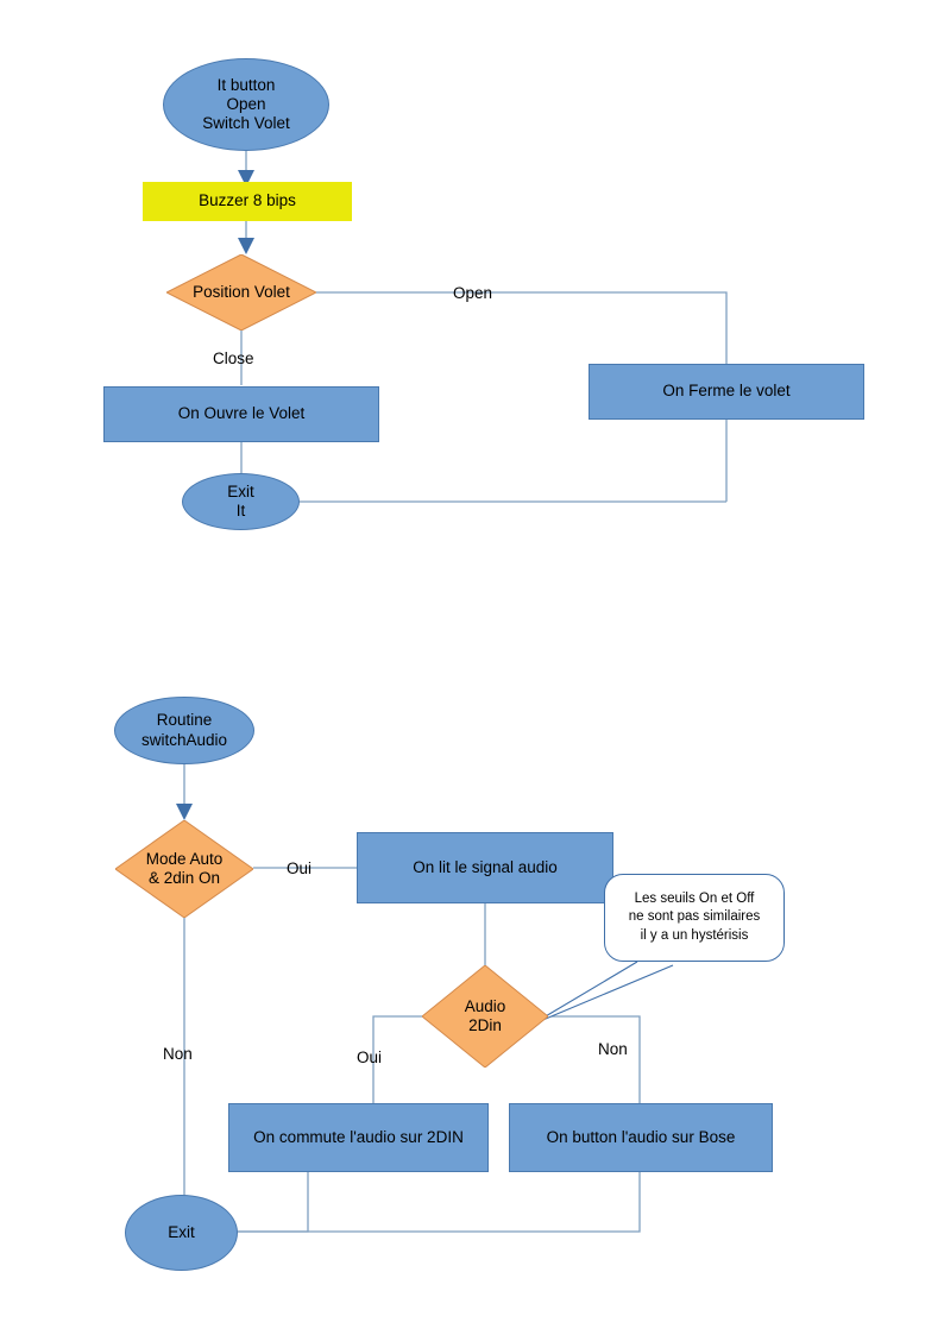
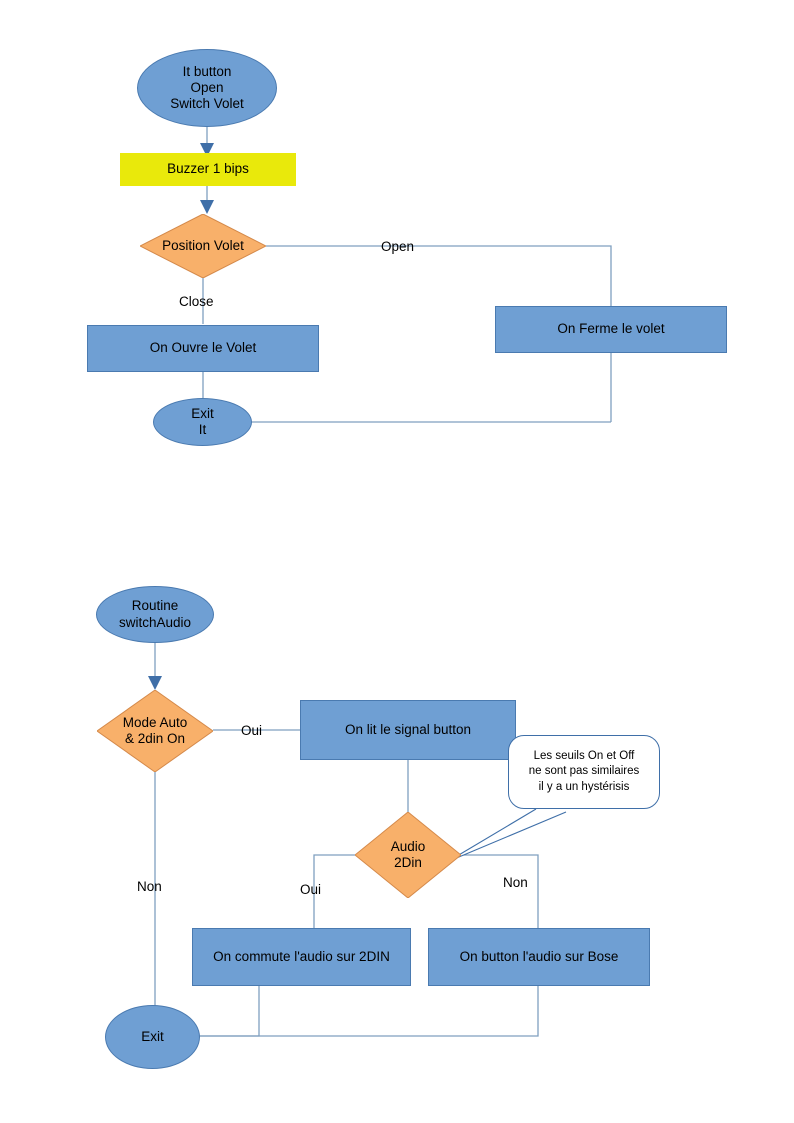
  It button
  Open
  Switch Volet
- Buzzer 8 bips
+ Buzzer 1 bips
  Position Volet
  Open
  Close
  On Ouvre le Volet
  On Ferme le volet
  Exit
  It
  Routine
  switchAudio
  Mode Auto
  & 2din On
  Oui
  Non
- On lit le signal audio
+ On lit le signal button
  Les seuils On et Off
  ne sont pas similaires
  il y a un hystérisis
  Audio
  2Din
  Oui
  Non
  On commute l'audio sur 2DIN
  On button l'audio sur Bose
  Exit
